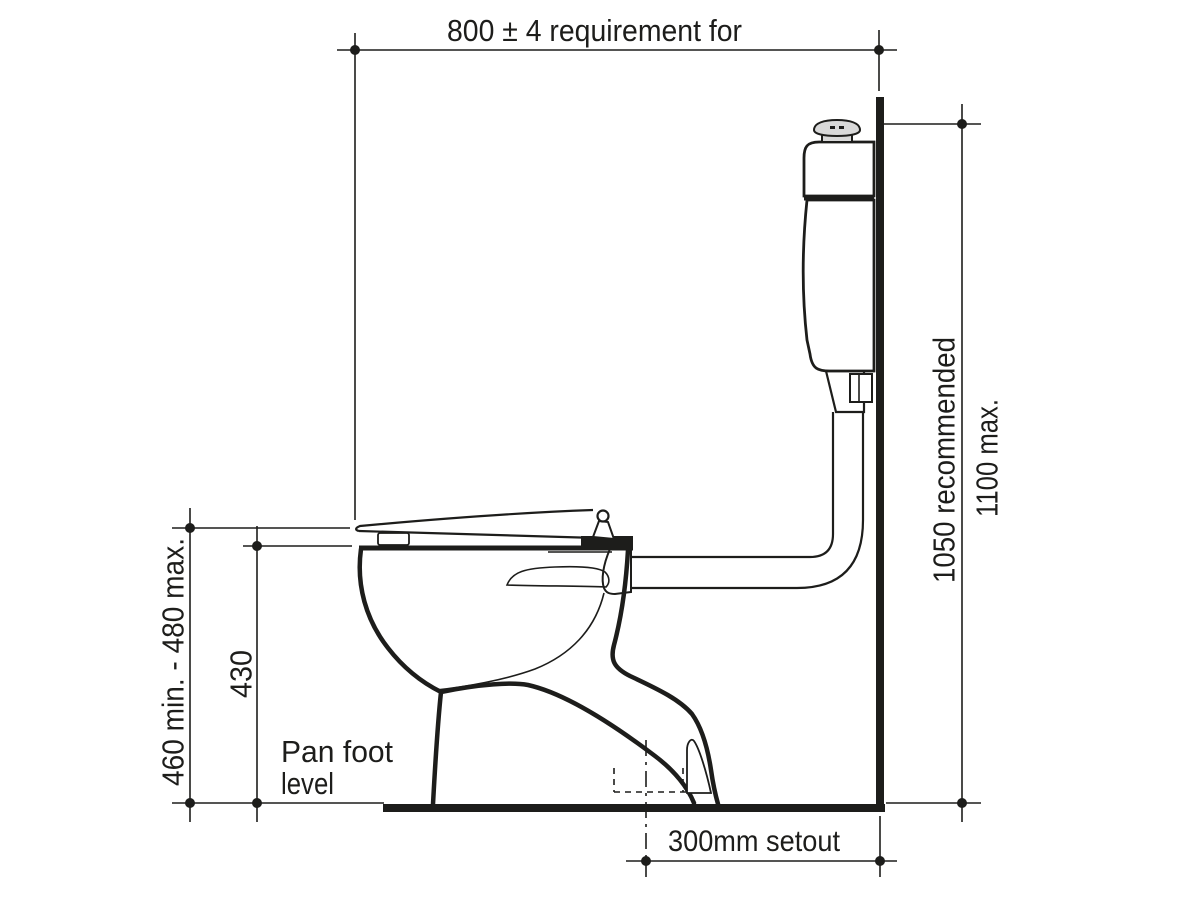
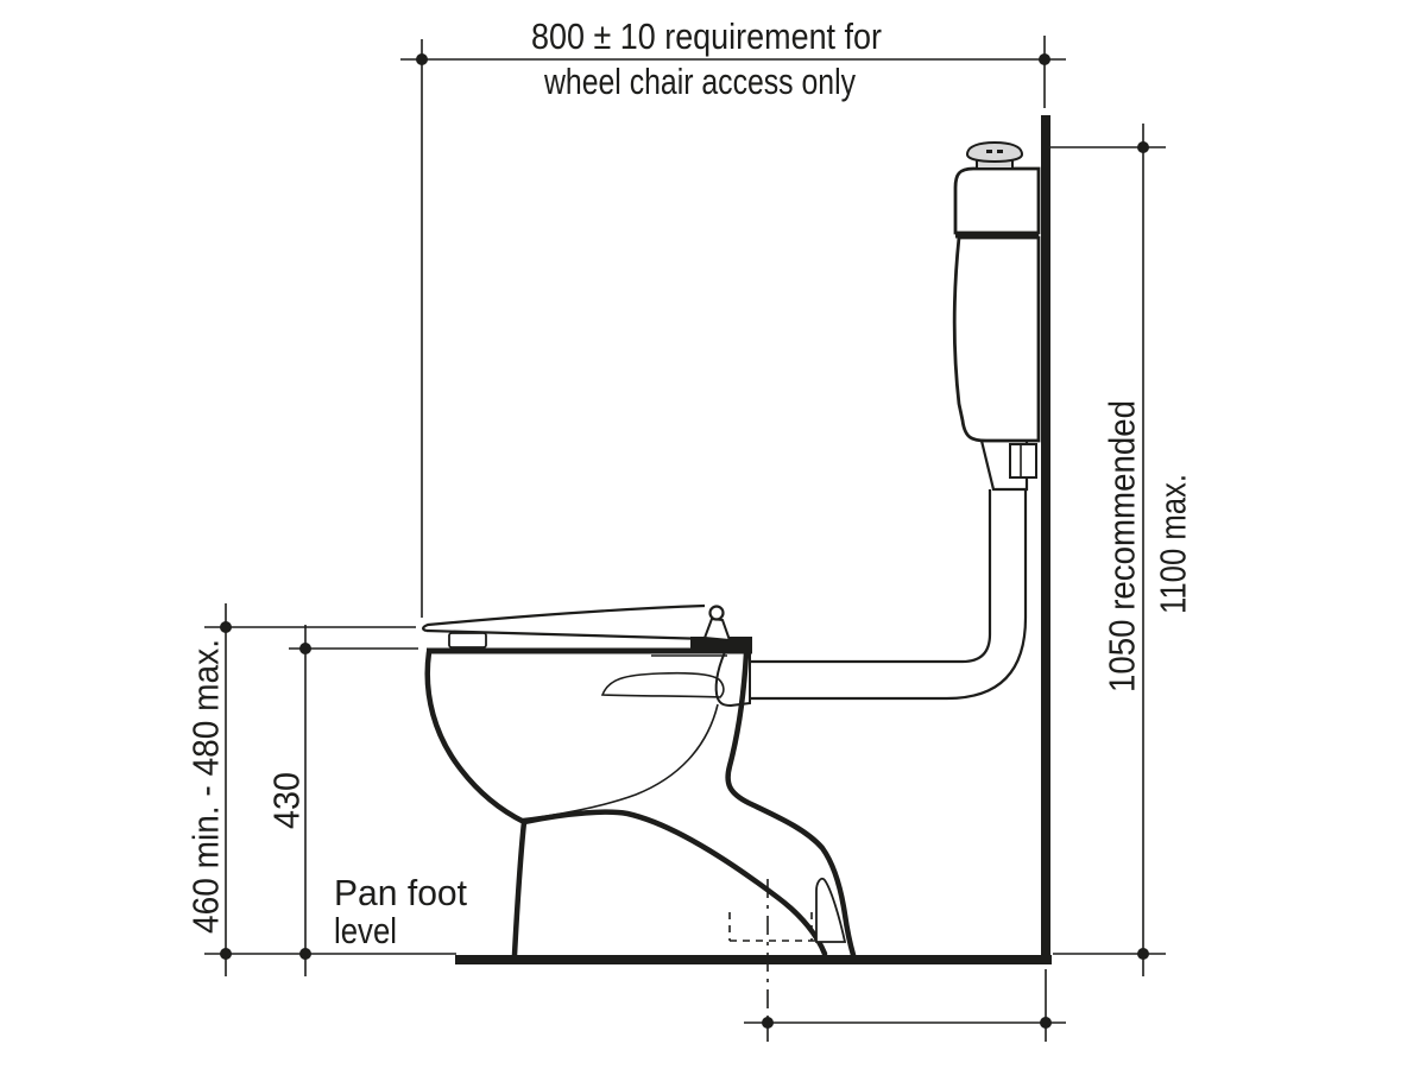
- 800 ± 4 requirement for
+ 800 ± 10 requirement for
+ wheel chair access only
  Pan foot
  level
- 300mm setout
